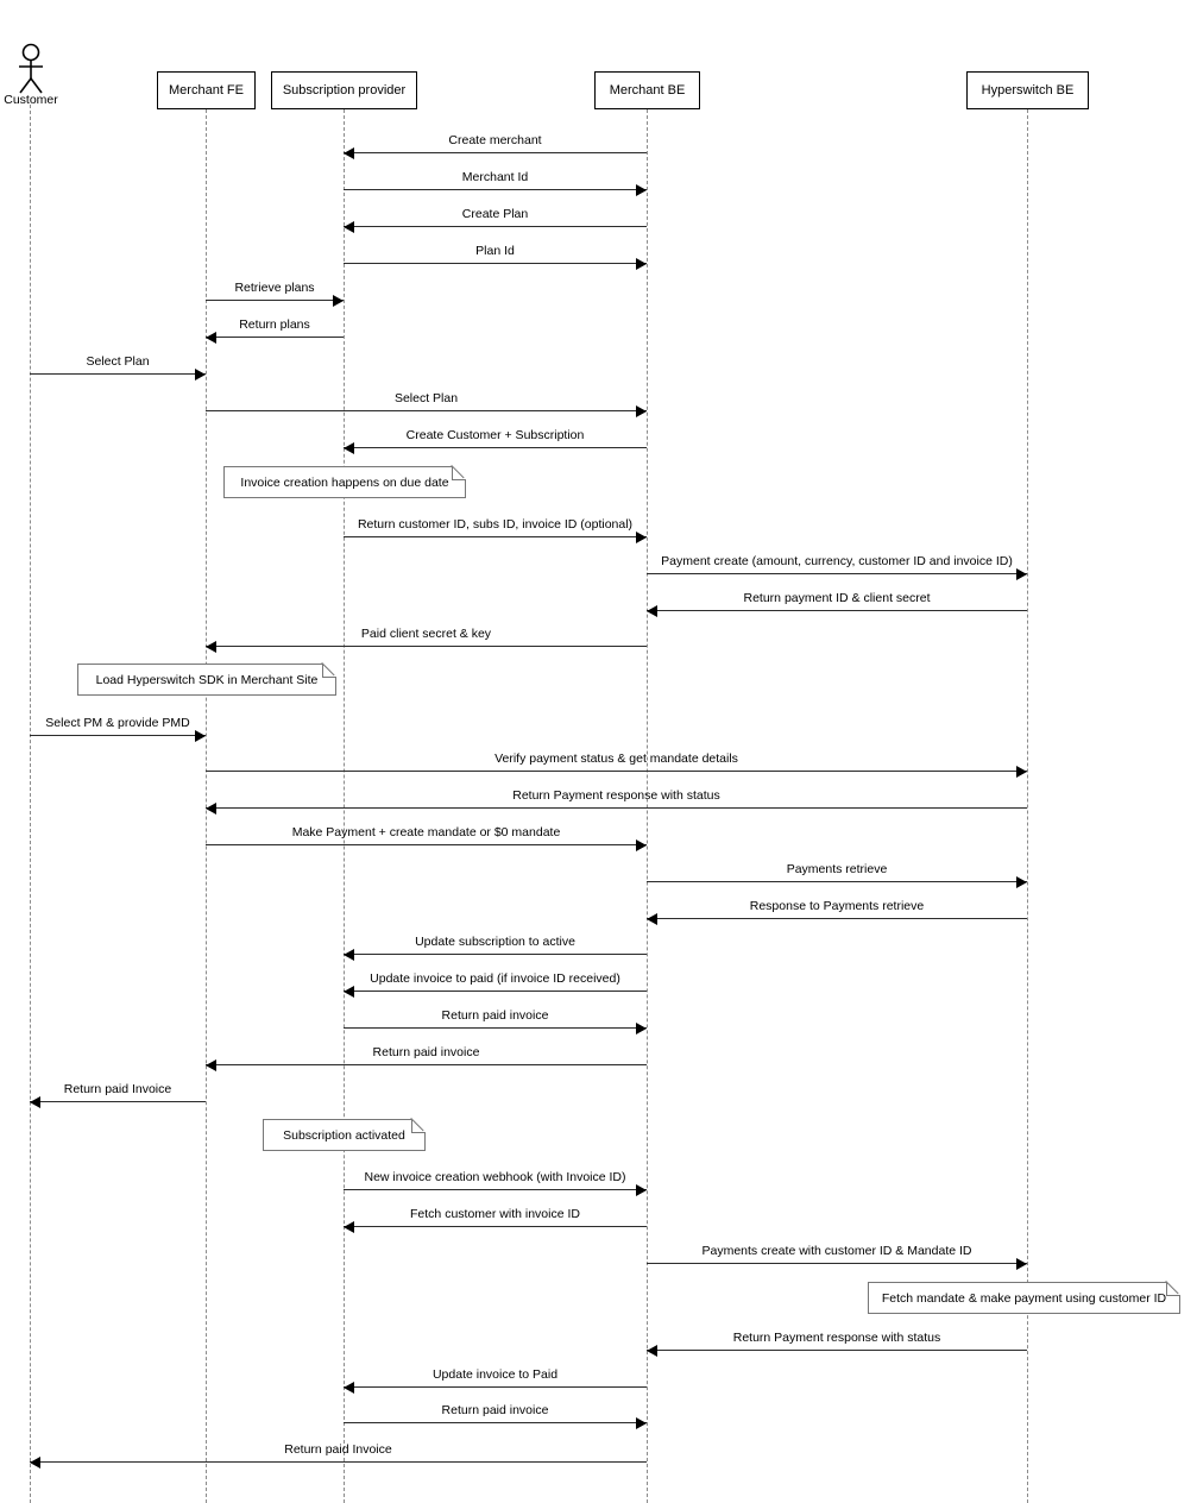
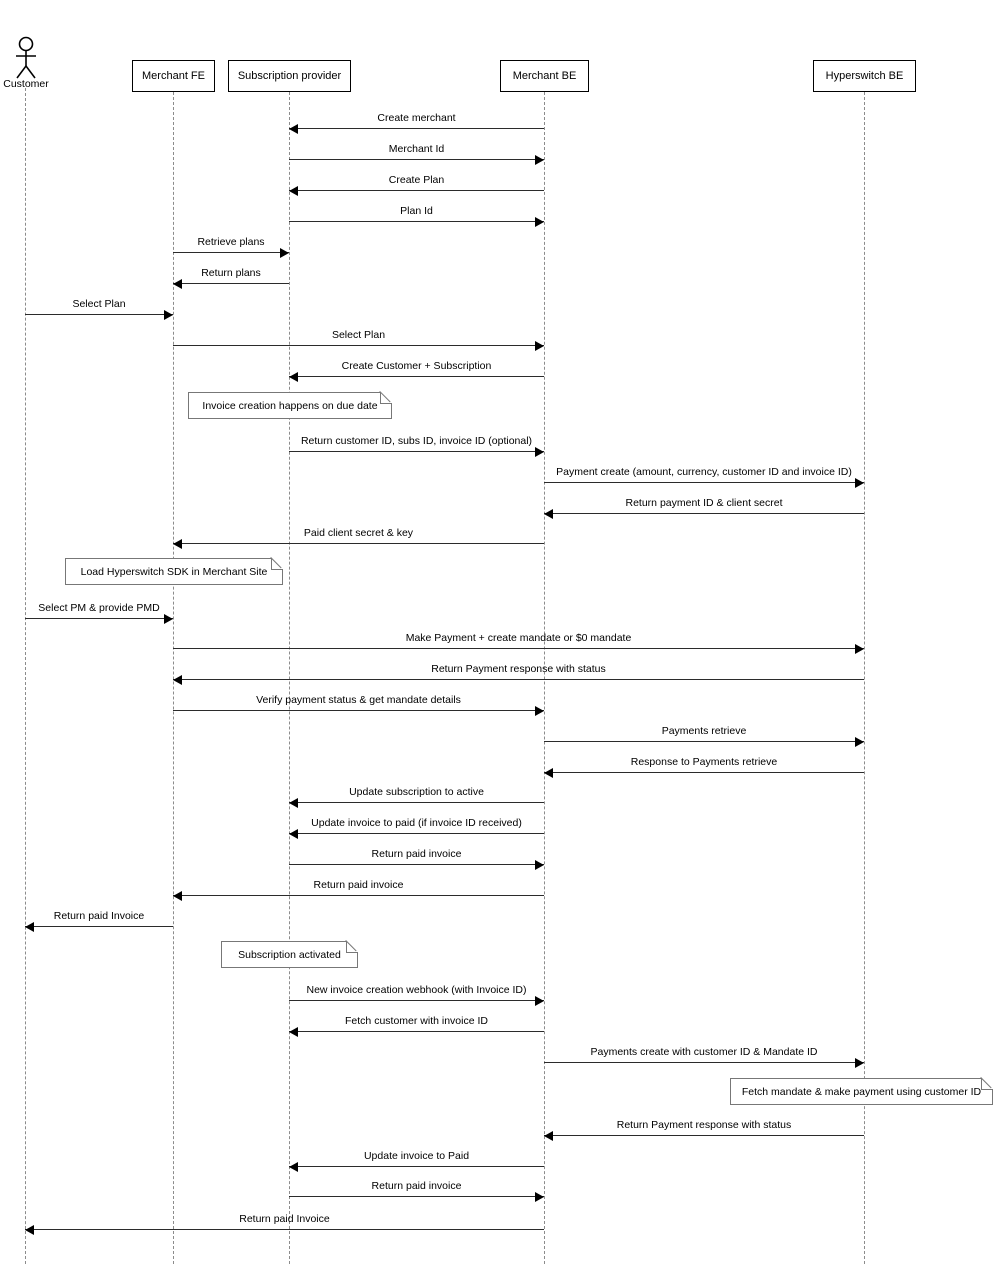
  Customer
  Merchant FE
  Subscription provider
  Merchant BE
  Hyperswitch BE
  Create merchant
  Merchant Id
  Create Plan
  Plan Id
  Retrieve plans
  Return plans
  Select Plan
  Select Plan
  Create Customer + Subscription
  Return customer ID, subs ID, invoice ID (optional)
  Payment create (amount, currency, customer ID and invoice ID)
  Return payment ID & client secret
  Paid client secret & key
  Select PM & provide PMD
- Verify payment status & get mandate details
+ Make Payment + create mandate or $0 mandate
  Return Payment response with status
- Make Payment + create mandate or $0 mandate
+ Verify payment status & get mandate details
  Payments retrieve
  Response to Payments retrieve
  Update subscription to active
  Update invoice to paid (if invoice ID received)
  Return paid invoice
  Return paid invoice
  Return paid Invoice
  New invoice creation webhook (with Invoice ID)
  Fetch customer with invoice ID
  Payments create with customer ID & Mandate ID
  Return Payment response with status
  Update invoice to Paid
  Return paid invoice
  Return paid Invoice
  Invoice creation happens on due date
  Load Hyperswitch SDK in Merchant Site
  Subscription activated
  Fetch mandate & make payment using customer ID
